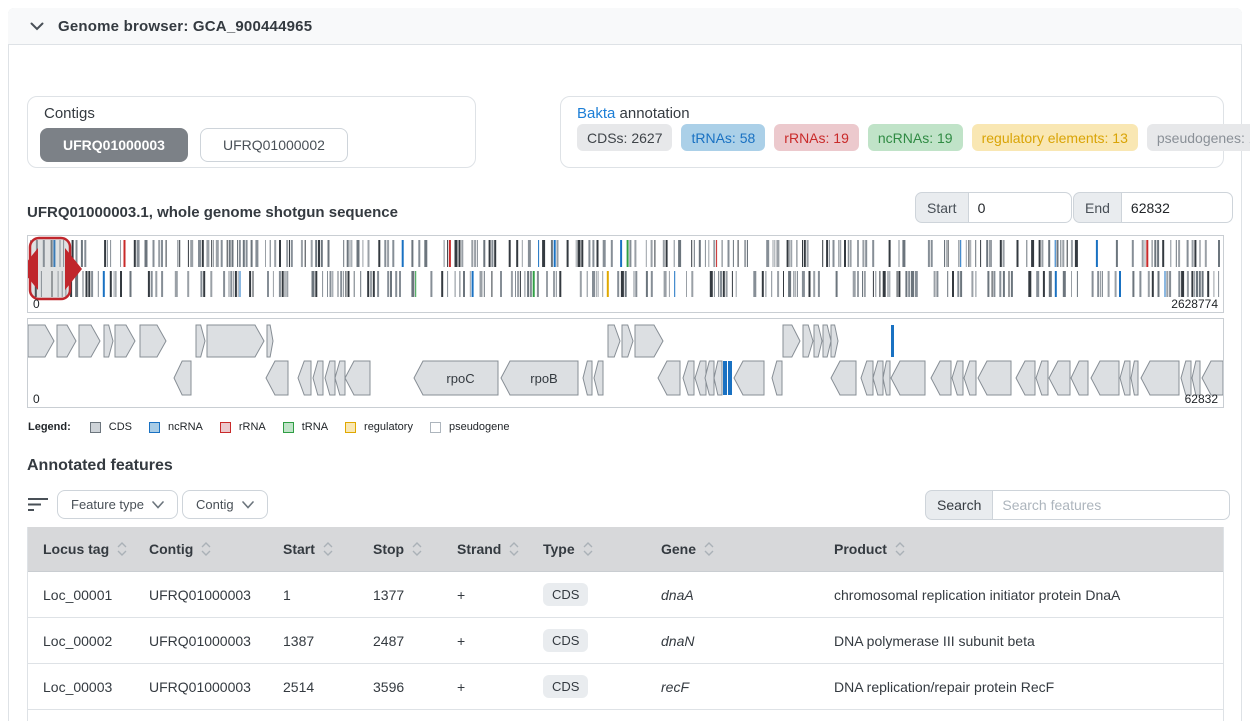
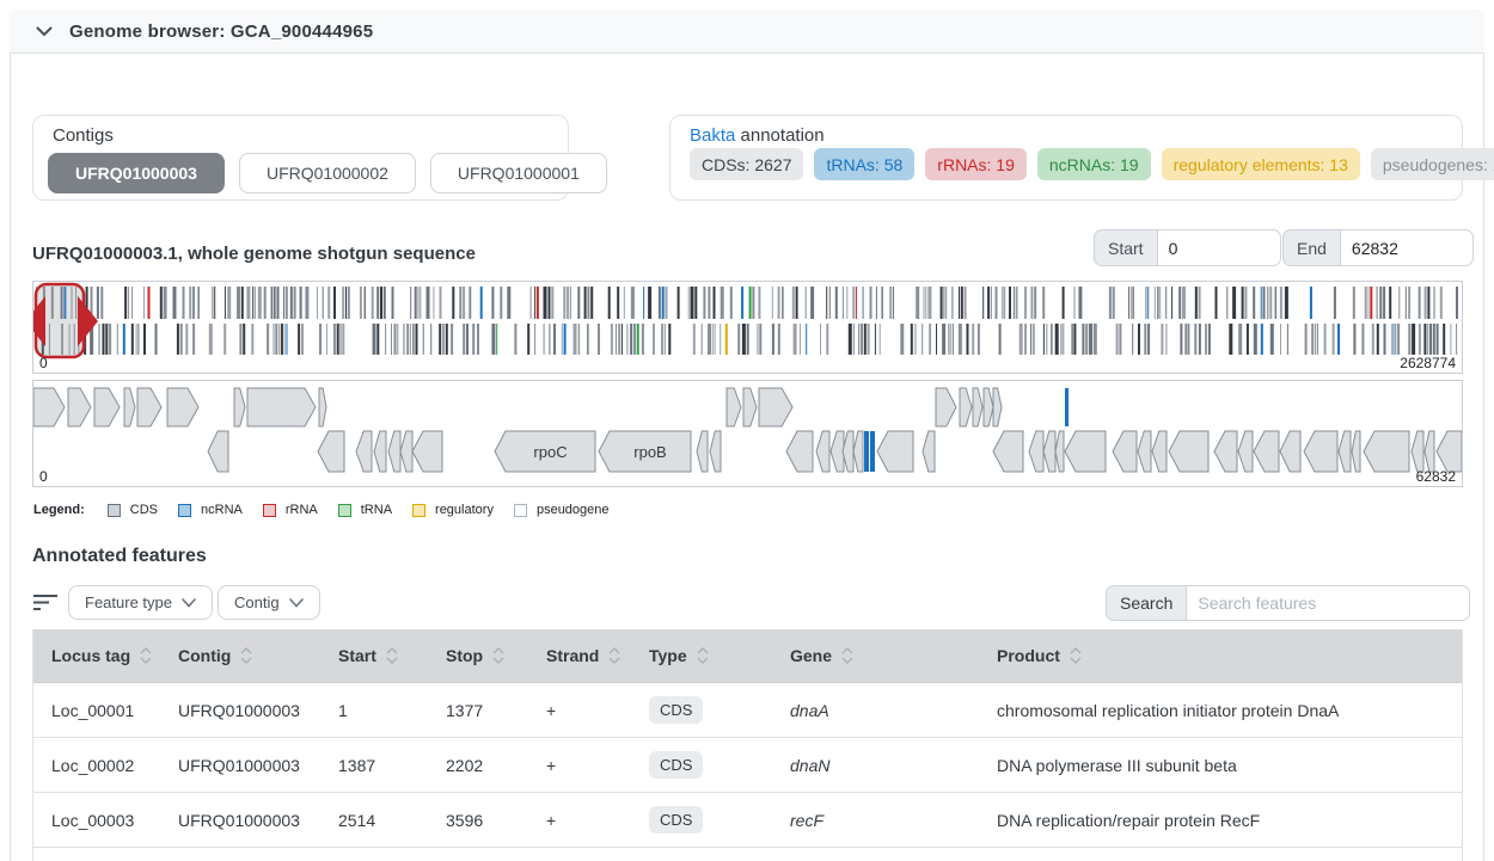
  Genome browser: GCA_900444965
  Contigs
  UFRQ01000003
  UFRQ01000002
+ UFRQ01000001
  Bakta annotation
  CDSs: 2627
  tRNAs: 58
  rRNAs: 19
  ncRNAs: 19
  regulatory elements: 13
  pseudogenes:
  UFRQ01000003.1, whole genome shotgun sequence
  Start
  0
  End
  62832
  0
  2628774
  rpoC
  rpoB
  0
  62832
  Legend:
  CDS
  ncRNA
  rRNA
  tRNA
  regulatory
  pseudogene
  Annotated features
  Feature type
  Contig
  Search
  Search features
  Locus tag
  Contig
  Start
  Stop
  Strand
  Type
  Gene
  Product
  Loc_00001
  UFRQ01000003
  1
  1377
  +
  CDS
  dnaA
  chromosomal replication initiator protein DnaA
  Loc_00002
  UFRQ01000003
  1387
- 2487
+ 2202
  +
  CDS
  dnaN
  DNA polymerase III subunit beta
  Loc_00003
  UFRQ01000003
  2514
  3596
  +
  CDS
  recF
  DNA replication/repair protein RecF
